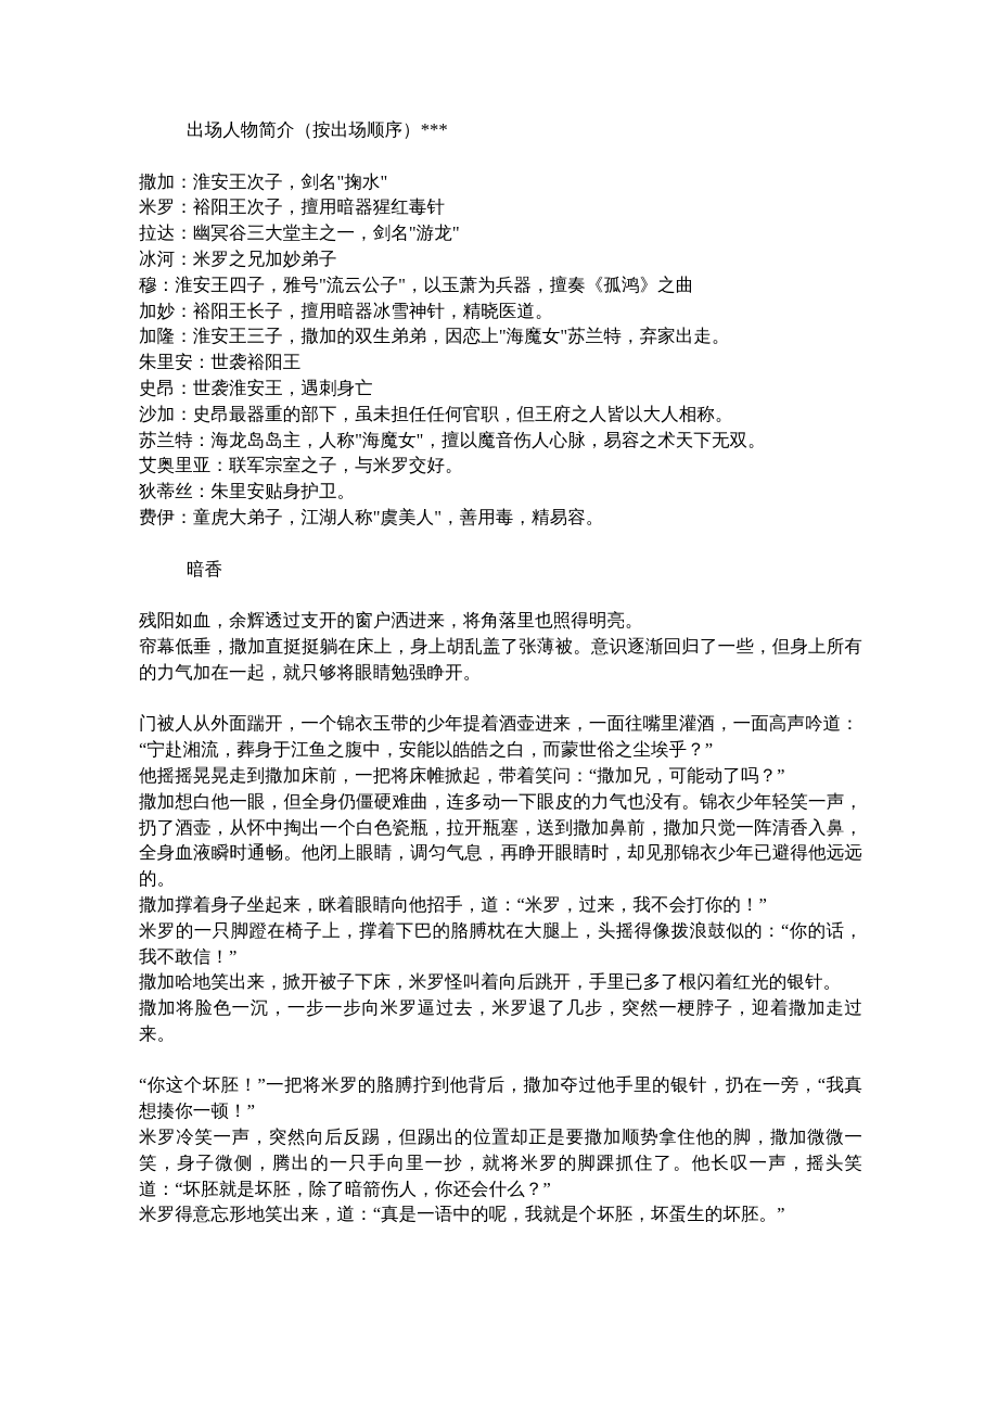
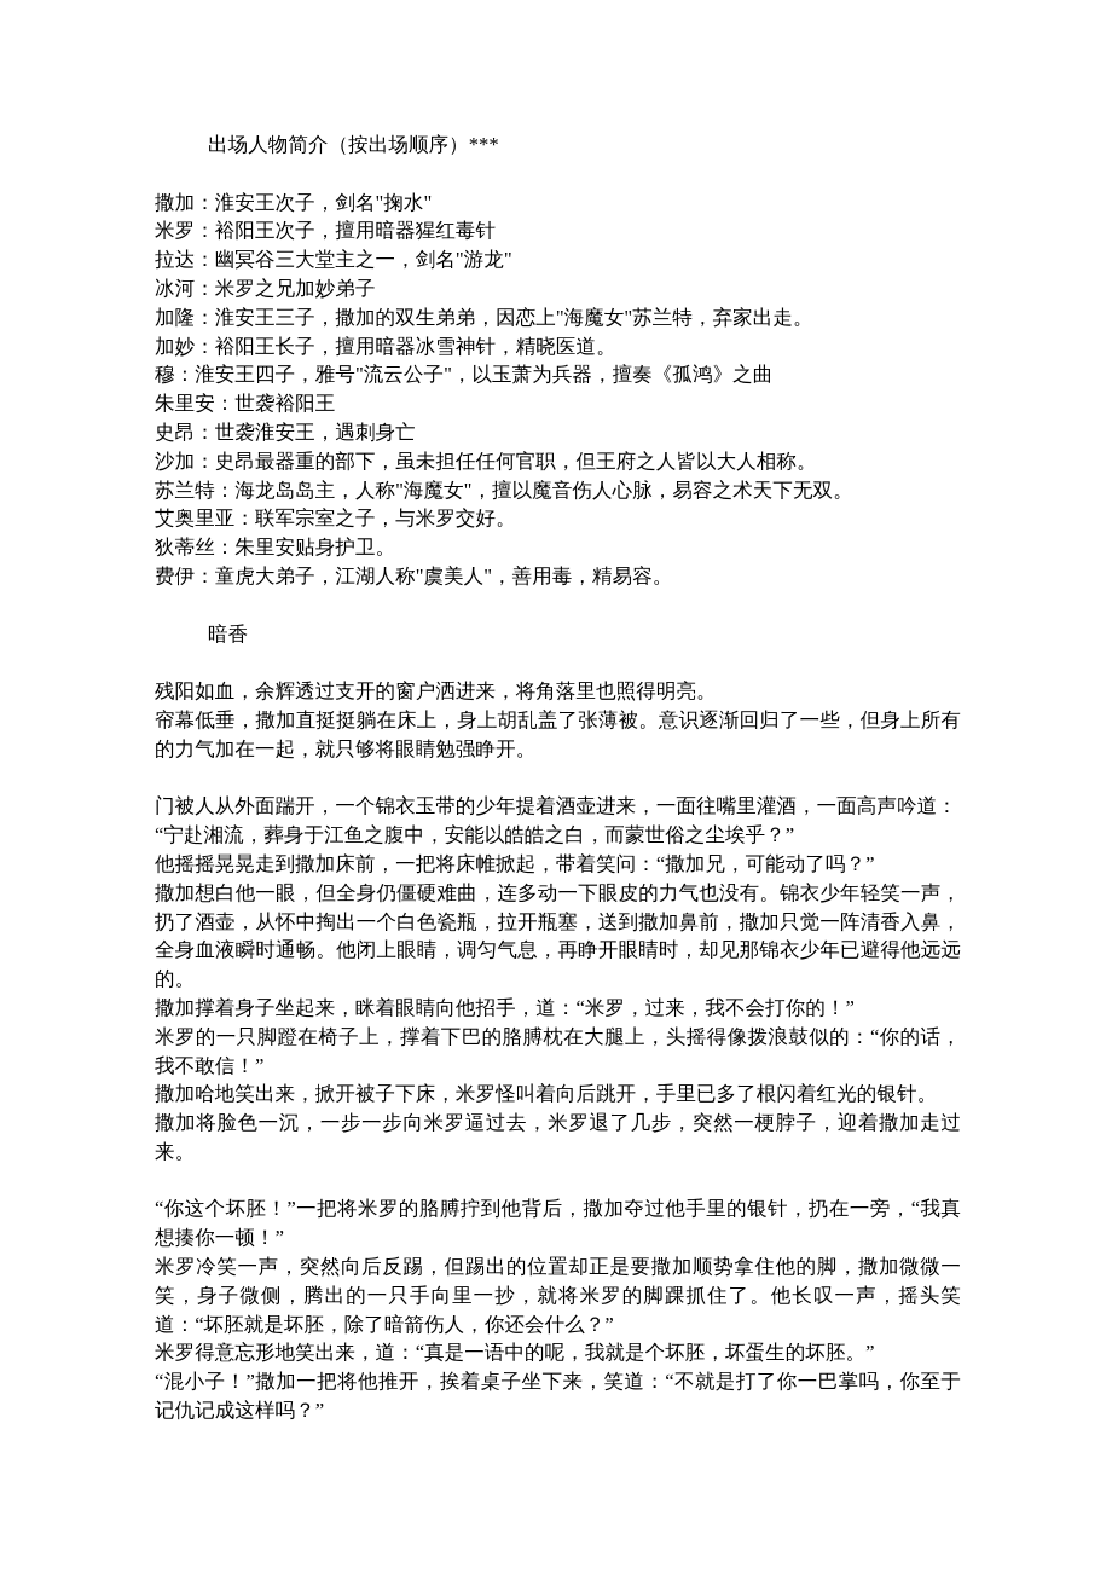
  出场人物简介（按出场顺序）***
  撒加：淮安王次子，剑名"掬水"
  米罗：裕阳王次子，擅用暗器猩红毒针
  拉达：幽冥谷三大堂主之一，剑名"游龙"
  冰河：米罗之兄加妙弟子
- 穆：淮安王四子，雅号"流云公子"，以玉萧为兵器，擅奏《孤鸿》之曲
+ 加隆：淮安王三子，撒加的双生弟弟，因恋上"海魔女"苏兰特，弃家出走。
  加妙：裕阳王长子，擅用暗器冰雪神针，精晓医道。
- 加隆：淮安王三子，撒加的双生弟弟，因恋上"海魔女"苏兰特，弃家出走。
+ 穆：淮安王四子，雅号"流云公子"，以玉萧为兵器，擅奏《孤鸿》之曲
  朱里安：世袭裕阳王
  史昂：世袭淮安王，遇刺身亡
  沙加：史昂最器重的部下，虽未担任任何官职，但王府之人皆以大人相称。
  苏兰特：海龙岛岛主，人称"海魔女"，擅以魔音伤人心脉，易容之术天下无双。
  艾奥里亚：联军宗室之子，与米罗交好。
  狄蒂丝：朱里安贴身护卫。
  费伊：童虎大弟子，江湖人称"虞美人"，善用毒，精易容。
  暗香
  残阳如血，余辉透过支开的窗户洒进来，将角落里也照得明亮。
  帘幕低垂，撒加直挺挺躺在床上，身上胡乱盖了张薄被。意识逐渐回归了一些，但身上所有的力气加在一起，就只够将眼睛勉强睁开。
  门被人从外面踹开，一个锦衣玉带的少年提着酒壶进来，一面往嘴里灌酒，一面高声吟道：
  “宁赴湘流，葬身于江鱼之腹中，安能以皓皓之白，而蒙世俗之尘埃乎？”
  他摇摇晃晃走到撒加床前，一把将床帷掀起，带着笑问：“撒加兄，可能动了吗？”
  撒加想白他一眼，但全身仍僵硬难曲，连多动一下眼皮的力气也没有。锦衣少年轻笑一声，扔了酒壶，从怀中掏出一个白色瓷瓶，拉开瓶塞，送到撒加鼻前，撒加只觉一阵清香入鼻，全身血液瞬时通畅。他闭上眼睛，调匀气息，再睁开眼睛时，却见那锦衣少年已避得他远远的。
  撒加撑着身子坐起来，眯着眼睛向他招手，道：“米罗，过来，我不会打你的！”
  米罗的一只脚蹬在椅子上，撑着下巴的胳膊枕在大腿上，头摇得像拨浪鼓似的：“你的话，我不敢信！”
  撒加哈地笑出来，掀开被子下床，米罗怪叫着向后跳开，手里已多了根闪着红光的银针。
  撒加将脸色一沉，一步一步向米罗逼过去，米罗退了几步，突然一梗脖子，迎着撒加走过来。
  “你这个坏胚！”一把将米罗的胳膊拧到他背后，撒加夺过他手里的银针，扔在一旁，“我真想揍你一顿！”
  米罗冷笑一声，突然向后反踢，但踢出的位置却正是要撒加顺势拿住他的脚，撒加微微一笑，身子微侧，腾出的一只手向里一抄，就将米罗的脚踝抓住了。他长叹一声，摇头笑道：“坏胚就是坏胚，除了暗箭伤人，你还会什么？”
  米罗得意忘形地笑出来，道：“真是一语中的呢，我就是个坏胚，坏蛋生的坏胚。”
+ “混小子！”撒加一把将他推开，挨着桌子坐下来，笑道：“不就是打了你一巴掌吗，你至于记仇记成这样吗？”
